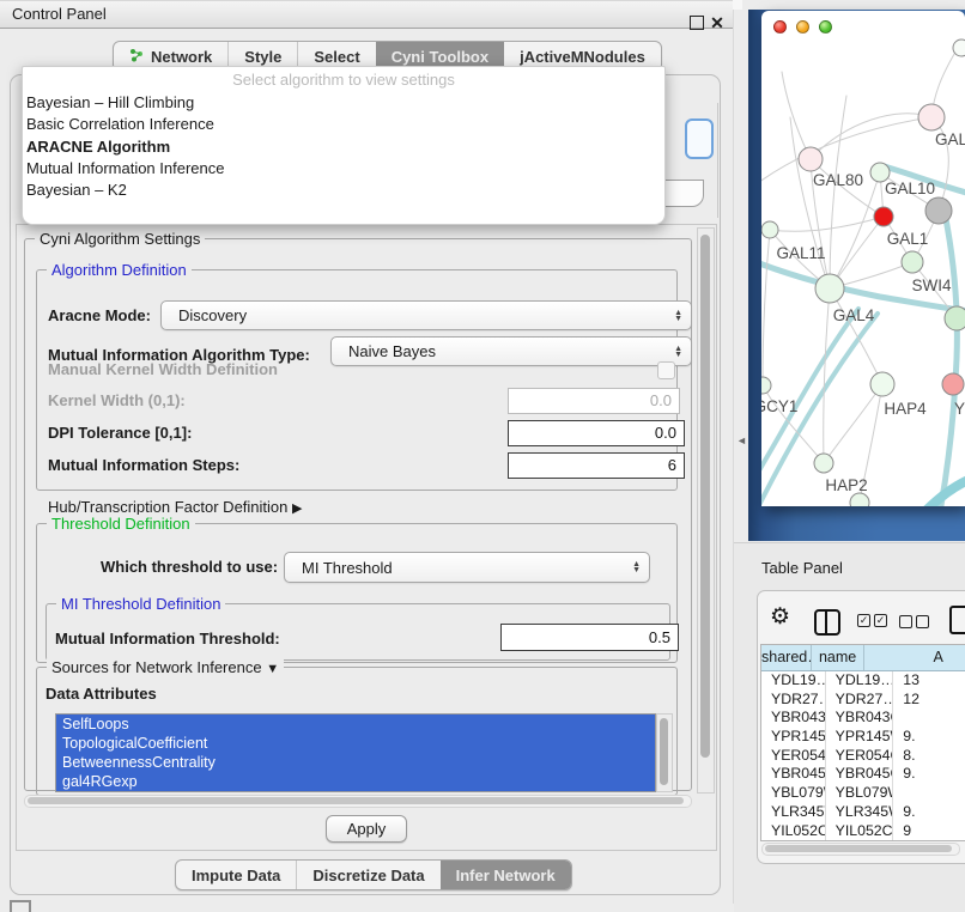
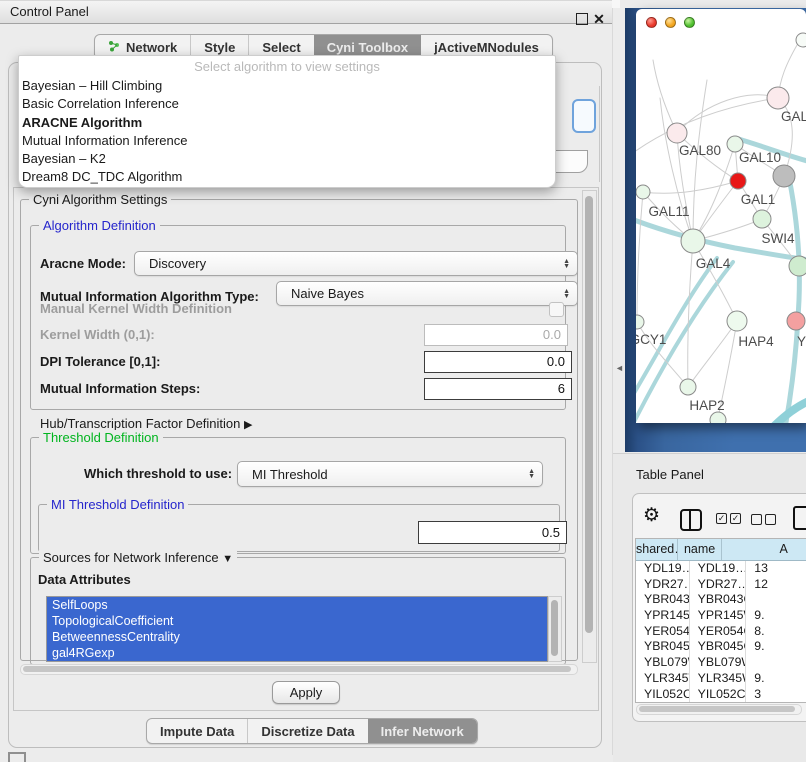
  Control Panel
  ✕
  Network
  Style
  Select
  Cyni Toolbox
  jActiveMNodules
  Cyni Algorithm Settings
  Algorithm Definition
  Aracne Mode:
  Discovery
  Mutual Information Algorithm Type:
  Naive Bayes
  Manual Kernel Width Definition
  Kernel Width (0,1):
  0.0
  DPI Tolerance [0,1]:
  0.0
  Mutual Information Steps:
  6
  Hub/Transcription Factor Definition ▶
  Threshold Definition
  Which threshold to use:
  MI Threshold
  MI Threshold Definition
- Mutual Information Threshold:
  0.5
  Sources for Network Inference ▼
  Data Attributes
  SelfLoops
  TopologicalCoefficient
  BetweennessCentrality
  gal4RGexp
  Apply
  Impute Data
  Discretize Data
  Infer Network
  Select algorithm to view settings
  Bayesian – Hill Climbing
  Basic Correlation Inference
  ARACNE Algorithm
  Mutual Information Inference
  Bayesian – K2
+ Dream8 DC_TDC Algorithm
  ◄
  GAL
  GAL80
  GAL10
  GAL1
  GAL11
  SWI4
  GAL4
  CY1
  HAP4
  Y
  HAP2
  Table Panel
  ⚙
  ✓
  ✓
  shared
  name
  A
  YDL19…
  YDL19…
  13
  YDR27
  YDR27…
  12
  YBR043
  YBR043
  YPR145
  YPR145
  9.
  YER054
  YER054
  8.
  YBR045
  YBR045
  9.
  YBL079
  YBL079
  YLR345
  YLR345
  9.
  YIL052C
  YIL052C
- 9
+ 3
